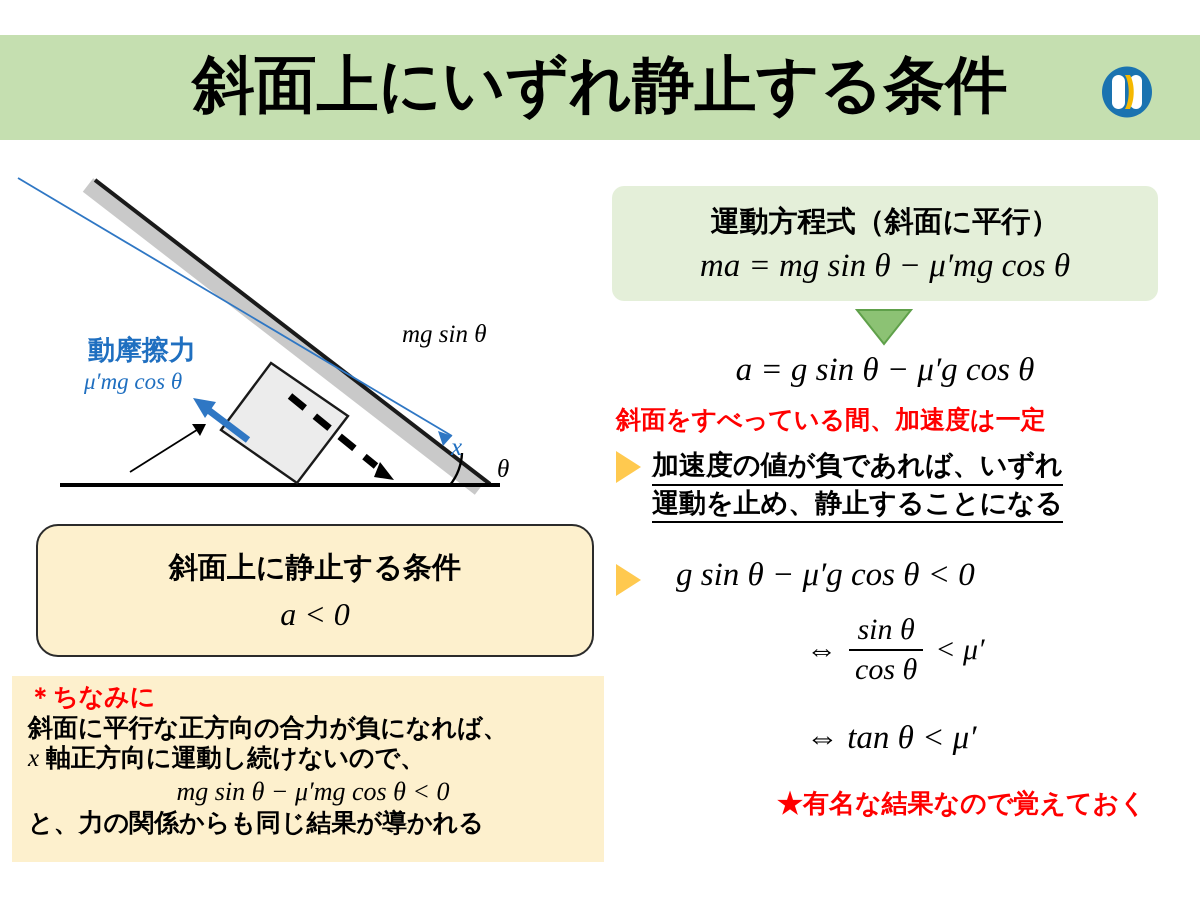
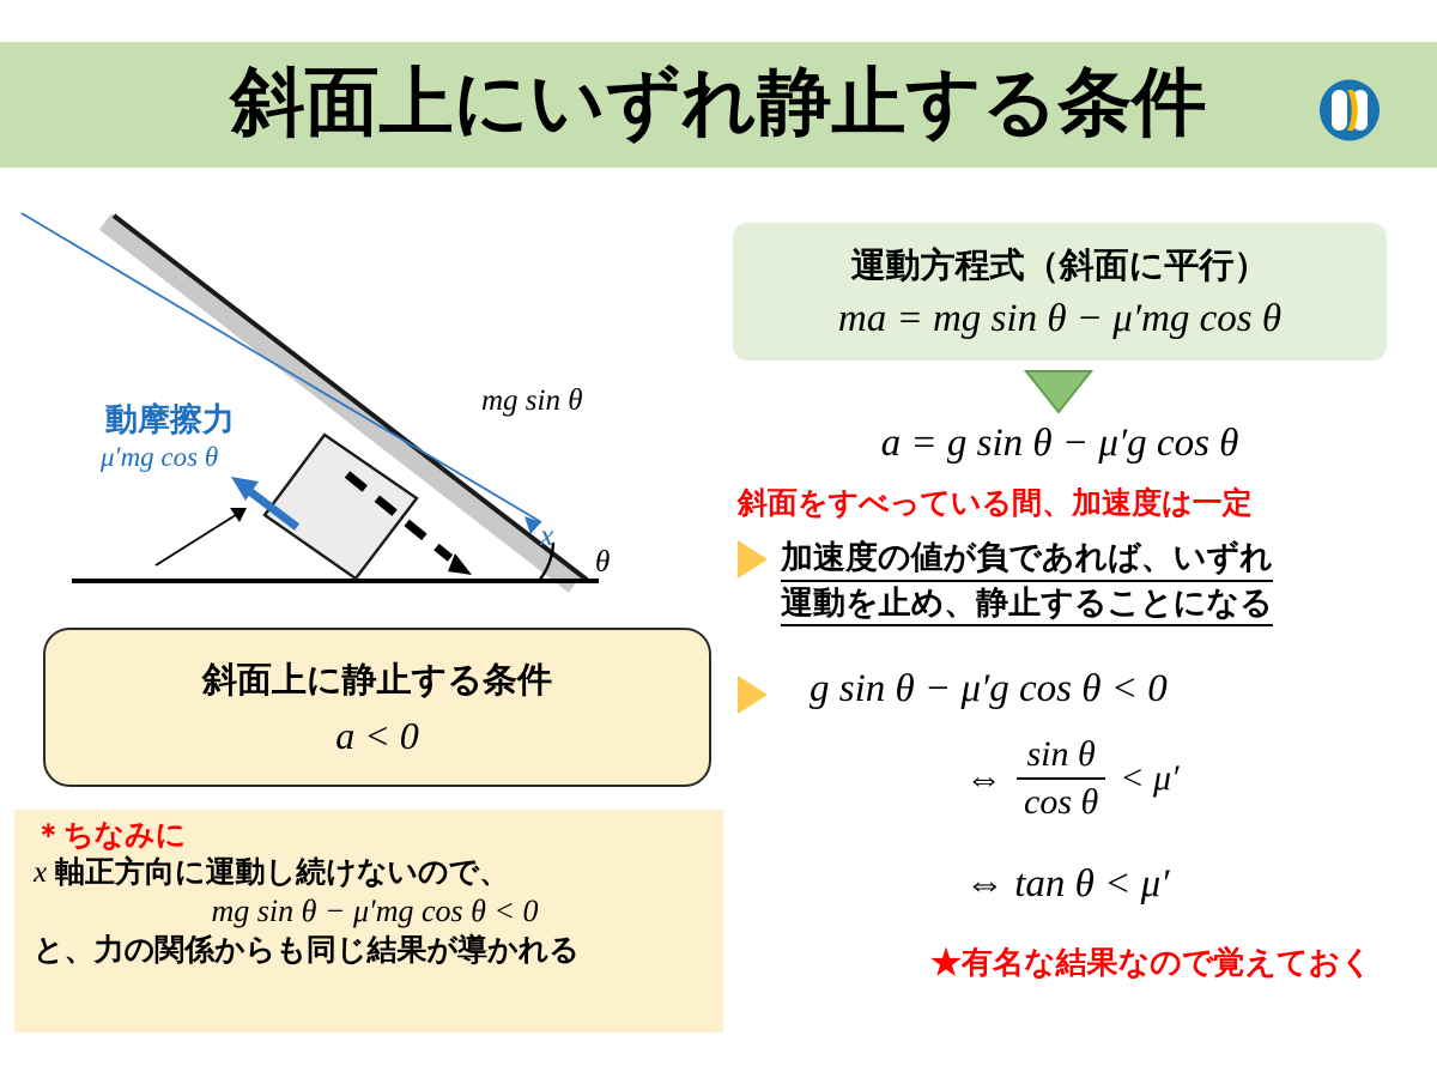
  斜面上にいずれ静止する条件
  動摩擦力
  μ′mg cos θ
  mg sin θ
  x
  θ
  斜面上に静止する条件
  a < 0
  ＊ちなみに
- 斜面に平行な正方向の合力が負になれば、
  x 軸正方向に運動し続けないので、
  mg sin θ − μ′mg cos θ < 0
  と、力の関係からも同じ結果が導かれる
  運動方程式（斜面に平行）
  ma = mg sin θ − μ′mg cos θ
  a = g sin θ − μ′g cos θ
  斜面をすべっている間、加速度は一定
  加速度の値が負であれば、いずれ
  運動を止め、静止することになる
  g sin θ − μ′g cos θ < 0
  ⇔
  sin θ
  cos θ
  < μ′
  ⇔ tan θ < μ′
  ★有名な結果なので覚えておく
